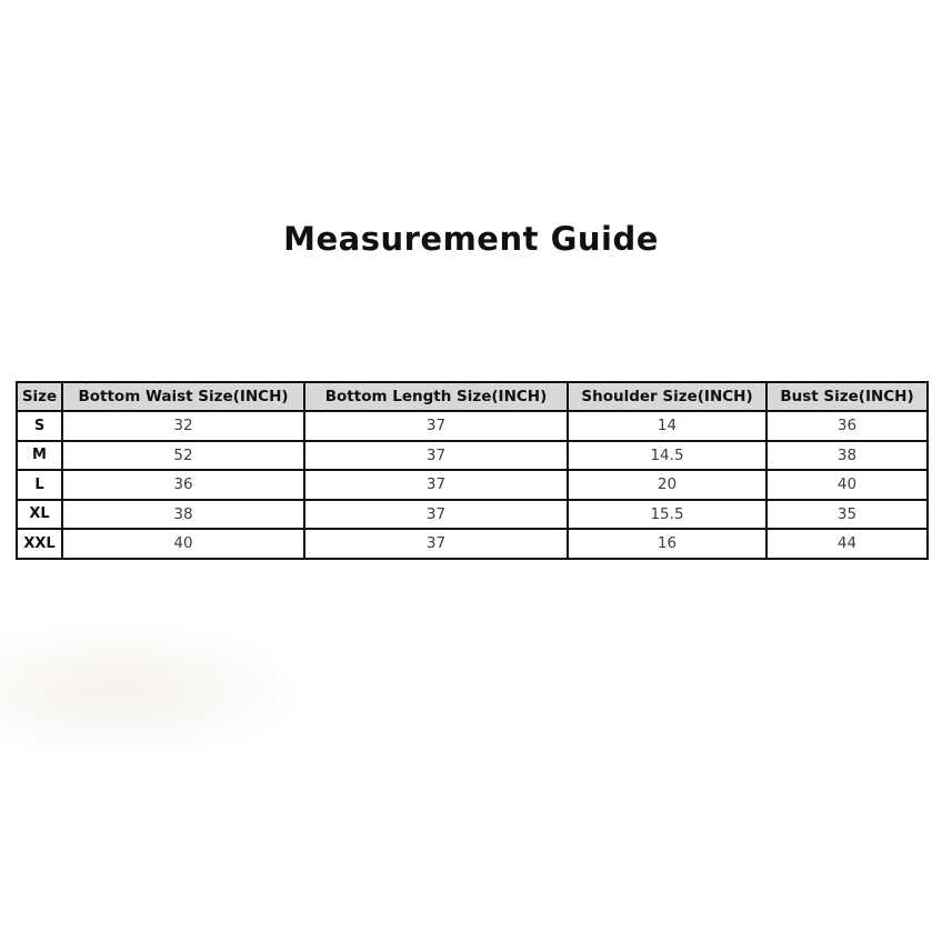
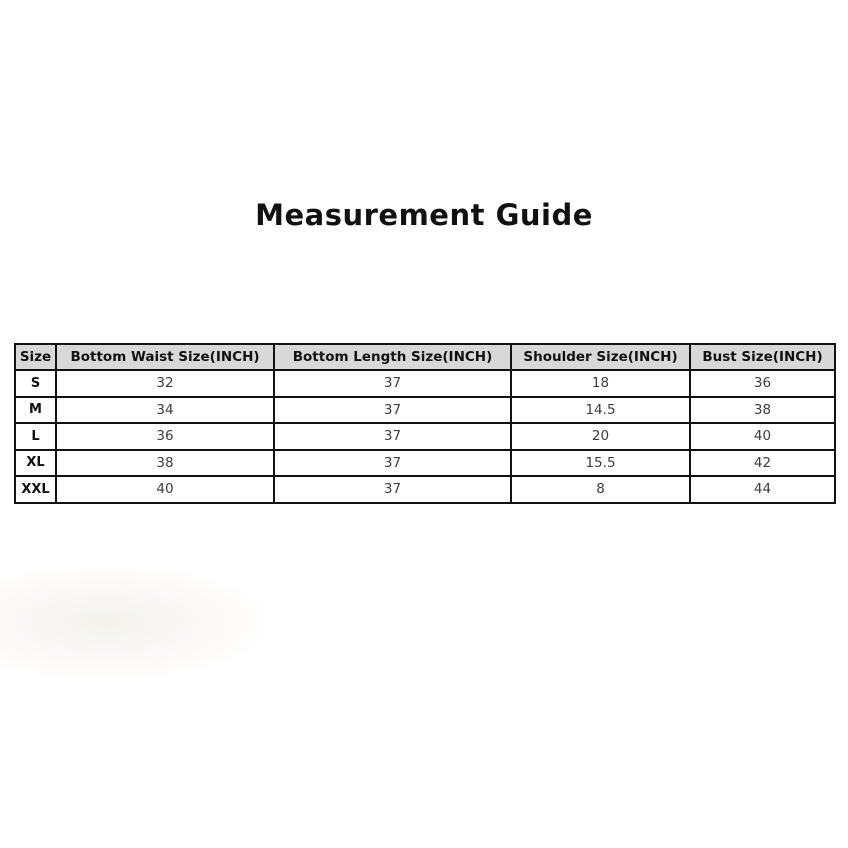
  Measurement Guide
  Size	Bottom Waist Size(INCH)	Bottom Length Size(INCH)	Shoulder Size(INCH)	Bust Size(INCH)
- S	32	37	14	36
+ S	32	37	18	36
- M	52	37	14.5	38
+ M	34	37	14.5	38
  L	36	37	20	40
- XL	38	37	15.5	35
+ XL	38	37	15.5	42
- XXL	40	37	16	44
+ XXL	40	37	8	44
